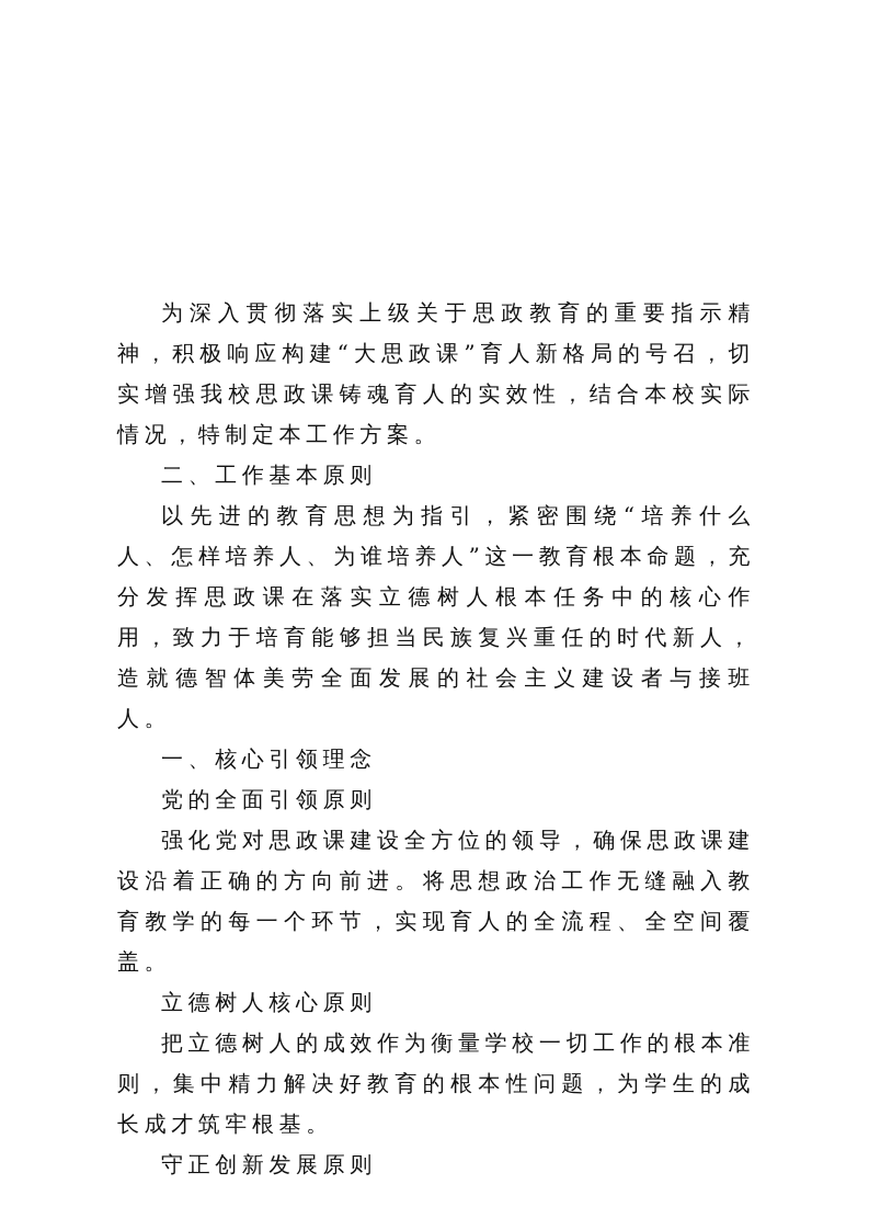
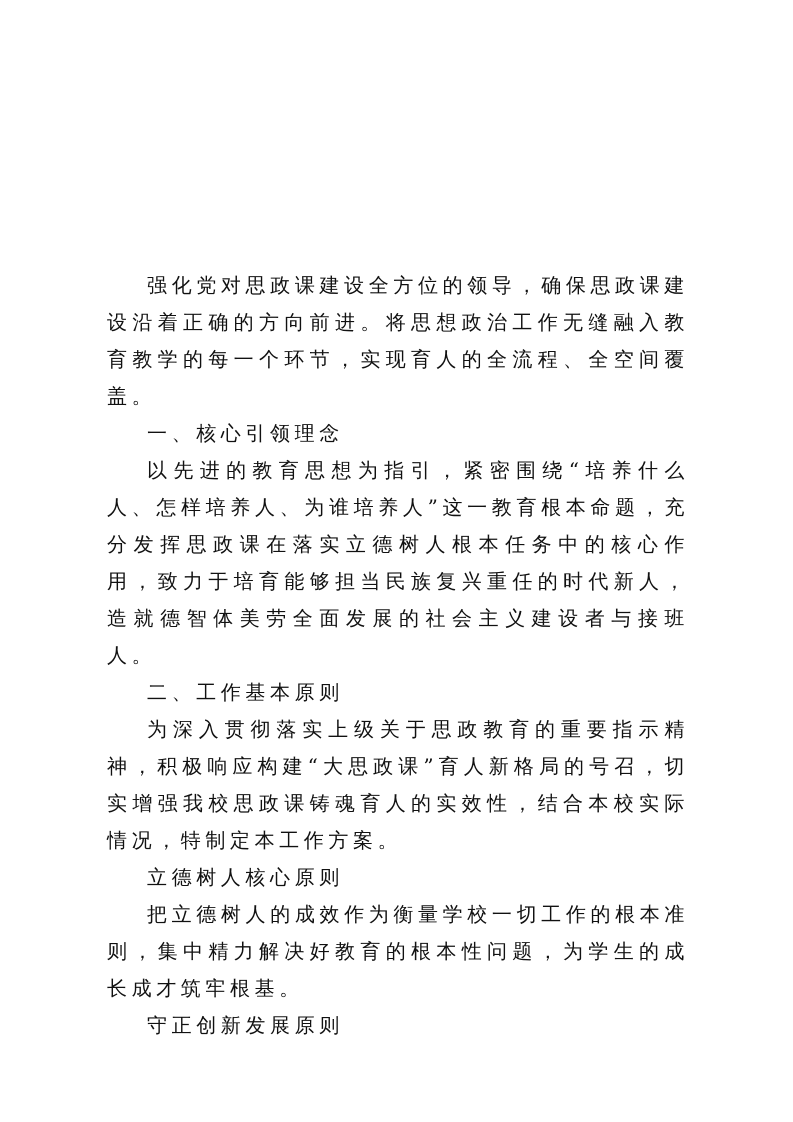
- 为深入贯彻落实上级关于思政教育的重要指示精神，积极响应构建“大思政课”育人新格局的号召，切实增强我校思政课铸魂育人的实效性，结合本校实际情况，特制定本工作方案。
+ 强化党对思政课建设全方位的领导，确保思政课建设沿着正确的方向前进。将思想政治工作无缝融入教育教学的每一个环节，实现育人的全流程、全空间覆盖。
- 二、工作基本原则
+ 一、核心引领理念
  以先进的教育思想为指引，紧密围绕“培养什么人、怎样培养人、为谁培养人”这一教育根本命题，充分发挥思政课在落实立德树人根本任务中的核心作用，致力于培育能够担当民族复兴重任的时代新人，造就德智体美劳全面发展的社会主义建设者与接班人。
- 一、核心引领理念
+ 二、工作基本原则
- 党的全面引领原则
- 强化党对思政课建设全方位的领导，确保思政课建设沿着正确的方向前进。将思想政治工作无缝融入教育教学的每一个环节，实现育人的全流程、全空间覆盖。
+ 为深入贯彻落实上级关于思政教育的重要指示精神，积极响应构建“大思政课”育人新格局的号召，切实增强我校思政课铸魂育人的实效性，结合本校实际情况，特制定本工作方案。
  立德树人核心原则
  把立德树人的成效作为衡量学校一切工作的根本准则，集中精力解决好教育的根本性问题，为学生的成长成才筑牢根基。
  守正创新发展原则
